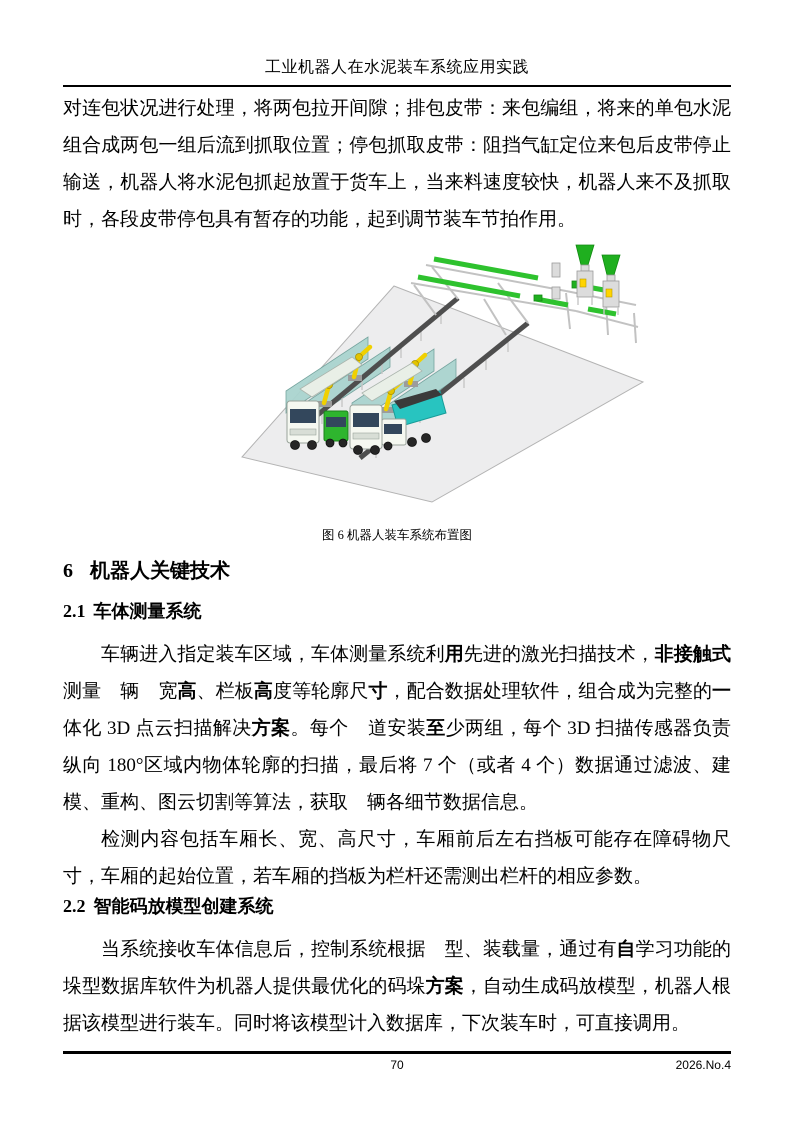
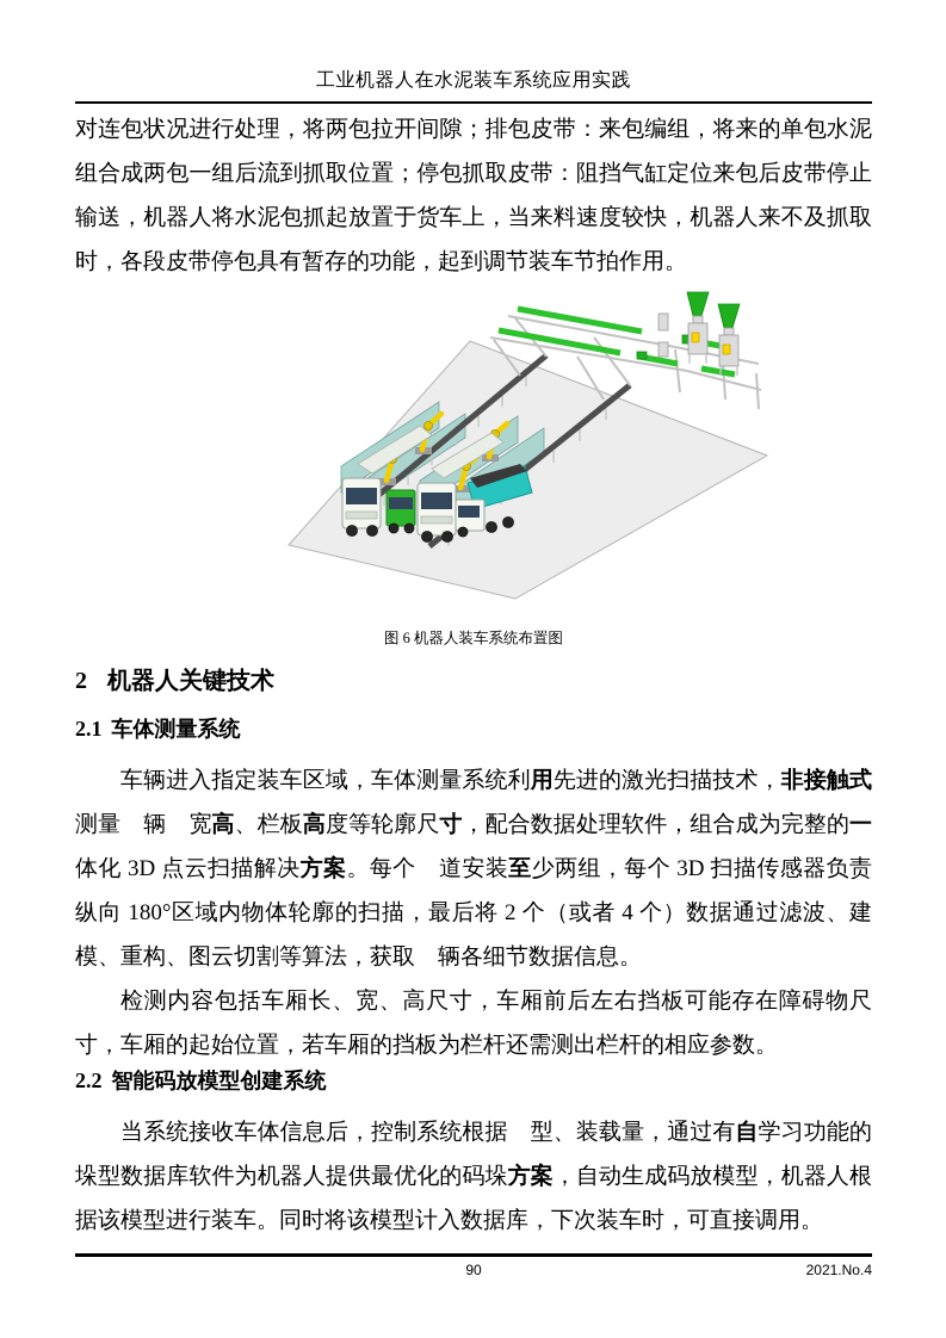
  工业机器人在水泥装车系统应用实践
  对连包状况进行处理，将两包拉开间隙；排包皮带：来包编组，将来的单包水泥组合成两包一组后流到抓取位置；停包抓取皮带：阻挡气缸定位来包后皮带停止输送，机器人将水泥包抓起放置于货车上，当来料速度较快，机器人来不及抓取时，各段皮带停包具有暂存的功能，起到调节装车节拍作用。
  图 6 机器人装车系统布置图
- 6 机器人关键技术
+ 2 机器人关键技术
  2.1 车体测量系统
- 车辆进入指定装车区域，车体测量系统利用先进的激光扫描技术，非接触式测量 辆 宽高、栏板高度等轮廓尺寸，配合数据处理软件，组合成为完整的一体化 3D 点云扫描解决方案。每个 道安装至少两组，每个 3D 扫描传感器负责纵向 180°区域内物体轮廓的扫描，最后将 7 个（或者 4 个）数据通过滤波、建模、重构、图云切割等算法，获取 辆各细节数据信息。
+ 车辆进入指定装车区域，车体测量系统利用先进的激光扫描技术，非接触式测量 辆 宽高、栏板高度等轮廓尺寸，配合数据处理软件，组合成为完整的一体化 3D 点云扫描解决方案。每个 道安装至少两组，每个 3D 扫描传感器负责纵向 180°区域内物体轮廓的扫描，最后将 2 个（或者 4 个）数据通过滤波、建模、重构、图云切割等算法，获取 辆各细节数据信息。
  检测内容包括车厢长、宽、高尺寸，车厢前后左右挡板可能存在障碍物尺寸，车厢的起始位置，若车厢的挡板为栏杆还需测出栏杆的相应参数。
  2.2 智能码放模型创建系统
  当系统接收车体信息后，控制系统根据 型、装载量，通过有自学习功能的垛型数据库软件为机器人提供最优化的码垛方案，自动生成码放模型，机器人根据该模型进行装车。同时将该模型计入数据库，下次装车时，可直接调用。
- 70
+ 90
- 2026.No.4
+ 2021.No.4
